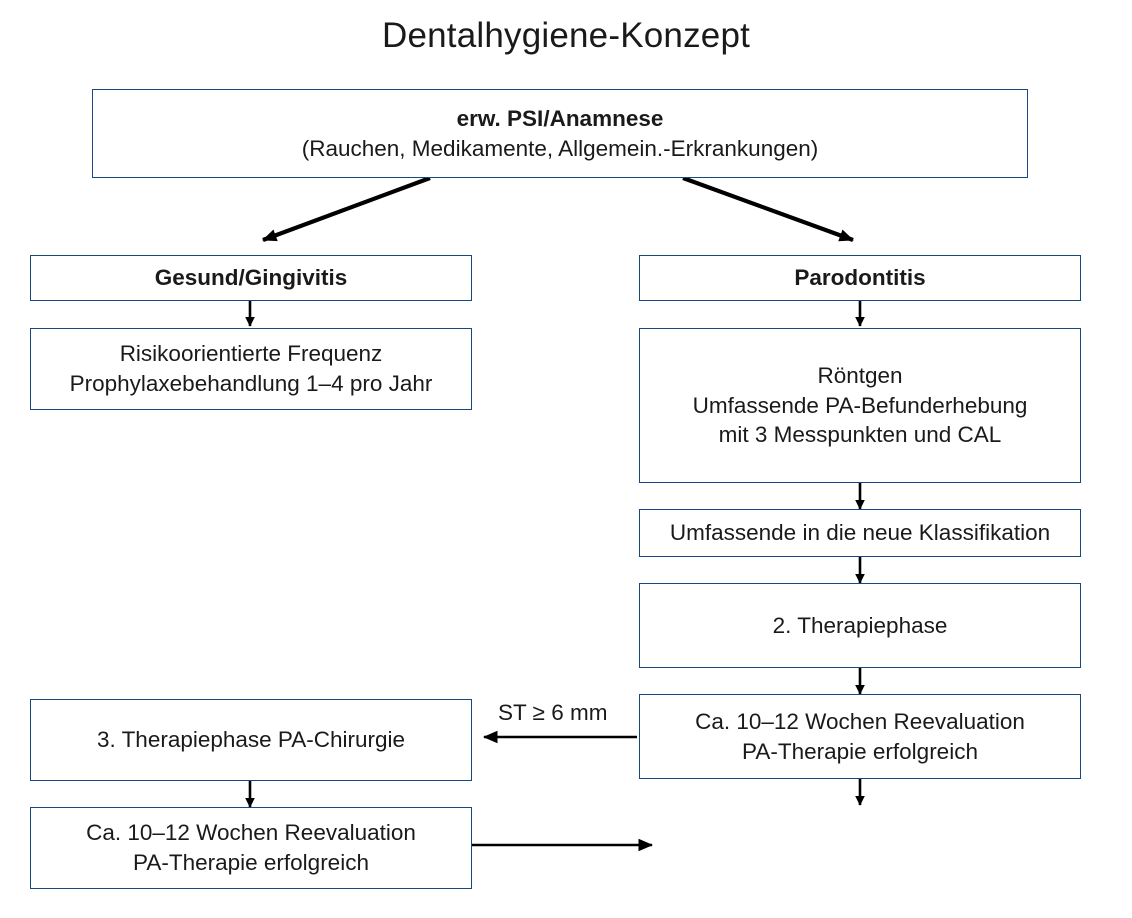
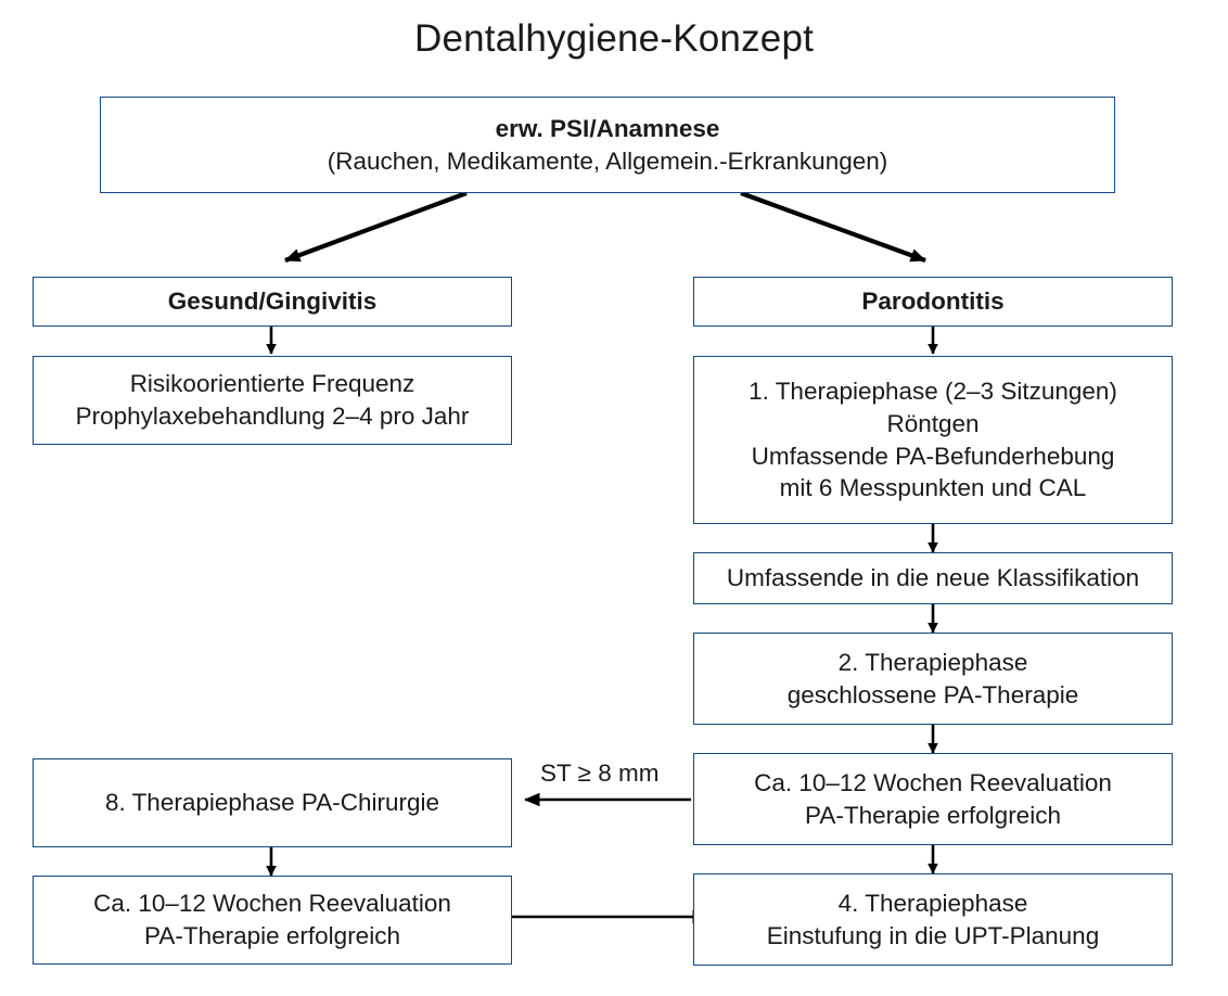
  Dentalhygiene-Konzept
  erw. PSI/Anamnese
  (Rauchen, Medikamente, Allgemein.-Erkrankungen)
  Gesund/Gingivitis
  Risikoorientierte Frequenz
- Prophylaxebehandlung 1–4 pro Jahr
+ Prophylaxebehandlung 2–4 pro Jahr
  Parodontitis
+ 1. Therapiephase (2–3 Sitzungen)
  Röntgen
  Umfassende PA-Befunderhebung
- mit 3 Messpunkten und CAL
+ mit 6 Messpunkten und CAL
  Umfassende in die neue Klassifikation
  2. Therapiephase
+ geschlossene PA-Therapie
  Ca. 10–12 Wochen Reevaluation
  PA-Therapie erfolgreich
- 3. Therapiephase PA-Chirurgie
+ 8. Therapiephase PA-Chirurgie
  Ca. 10–12 Wochen Reevaluation
  PA-Therapie erfolgreich
+ 4. Therapiephase
+ Einstufung in die UPT-Planung
- ST ≥ 6 mm
+ ST ≥ 8 mm
